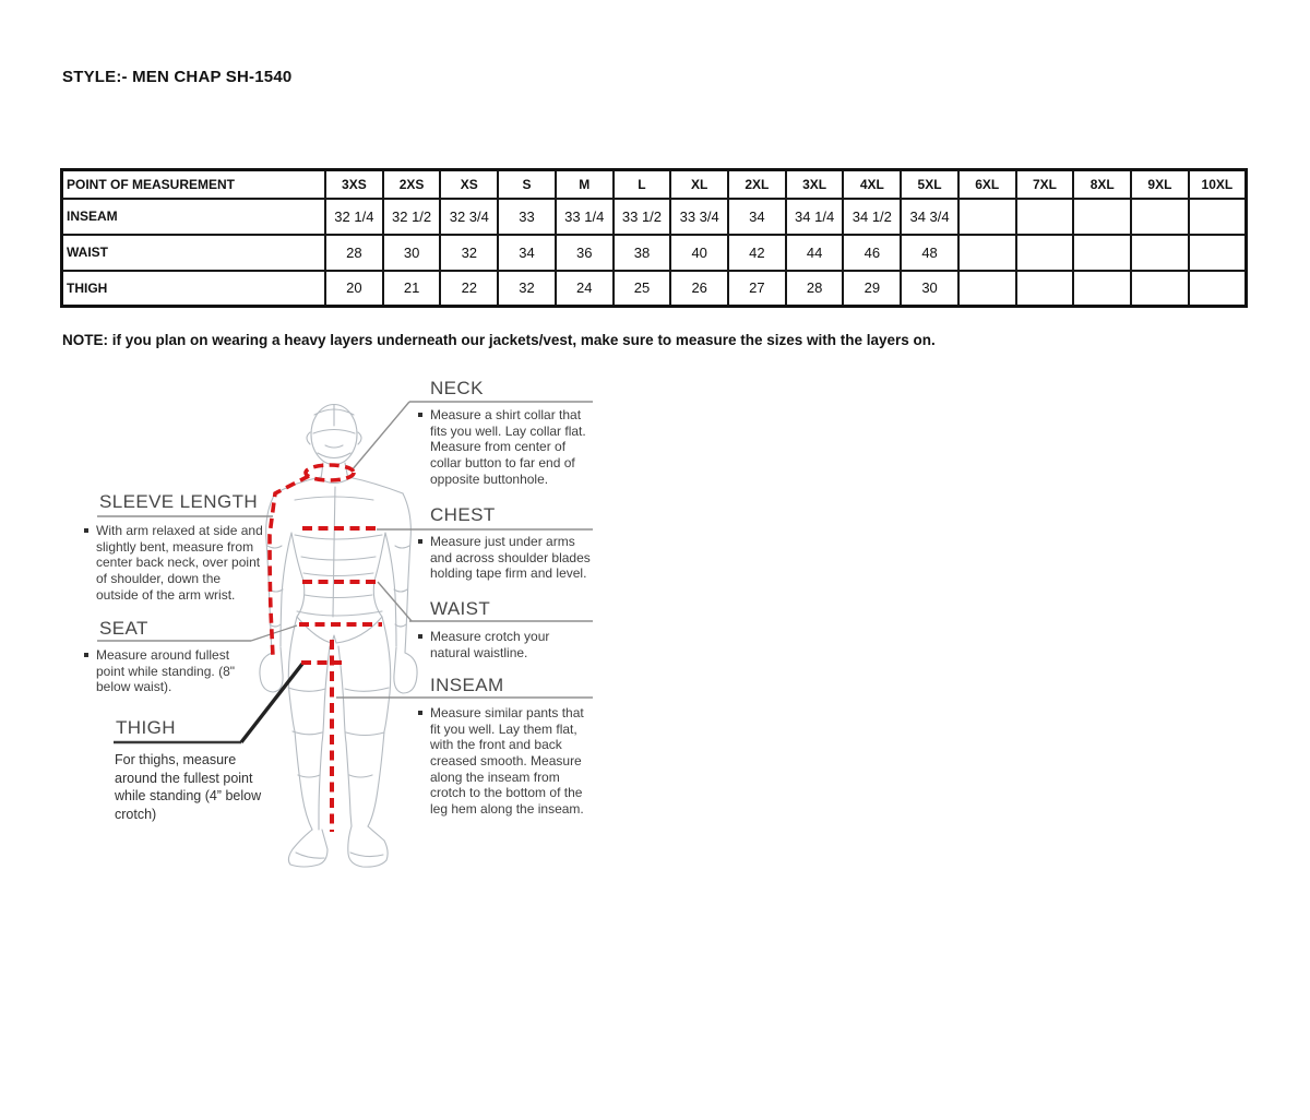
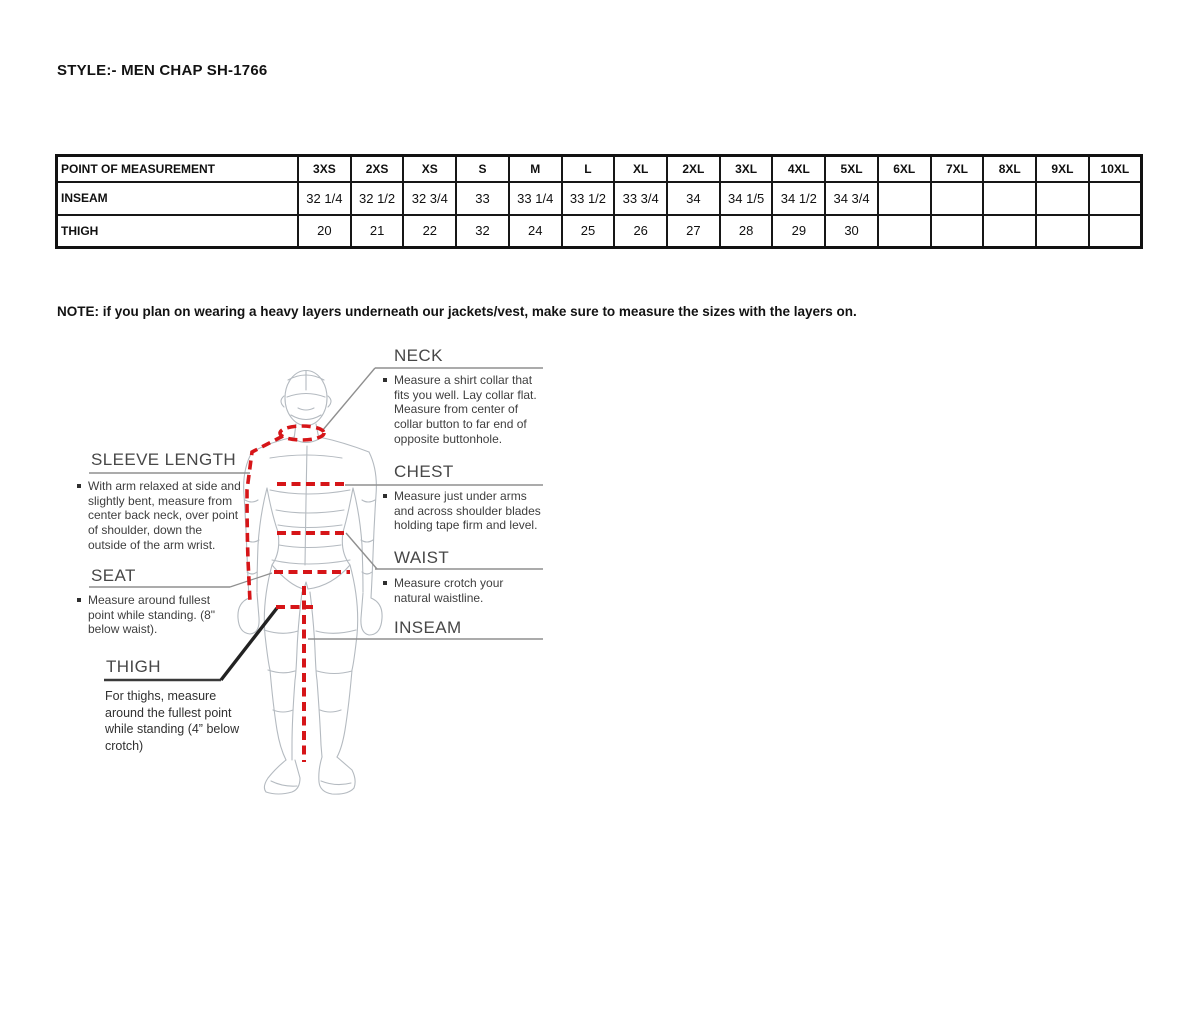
- STYLE:- MEN CHAP SH-1540
+ STYLE:- MEN CHAP SH-1766
  POINT OF MEASUREMENT	3XS	2XS	XS	S	M	L	XL	2XL	3XL	4XL	5XL	6XL	7XL	8XL	9XL	10XL
- INSEAM	32 1/4	32 1/2	32 3/4	33	33 1/4	33 1/2	33 3/4	34	34 1/4	34 1/2	34 3/4
+ INSEAM	32 1/4	32 1/2	32 3/4	33	33 1/4	33 1/2	33 3/4	34	34 1/5	34 1/2	34 3/4
- WAIST	28	30	32	34	36	38	40	42	44	46	48
  THIGH	20	21	22	32	24	25	26	27	28	29	30
  NOTE: if you plan on wearing a heavy layers underneath our jackets/vest, make sure to measure the sizes with the layers on.
  NECK
  Measure a shirt collar that fits you well. Lay collar flat. Measure from center of collar button to far end of opposite buttonhole.
  CHEST
  Measure just under arms and across shoulder blades holding tape firm and level.
  WAIST
  Measure crotch your natural waistline.
  INSEAM
- Measure similar pants that fit you well. Lay them flat, with the front and back creased smooth. Measure along the inseam from crotch to the bottom of the leg hem along the inseam.
  SLEEVE LENGTH
  With arm relaxed at side and slightly bent, measure from center back neck, over point of shoulder, down the outside of the arm wrist.
  SEAT
  Measure around fullest point while standing. (8" below waist).
  THIGH
  For thighs, measure around the fullest point while standing (4” below crotch)
